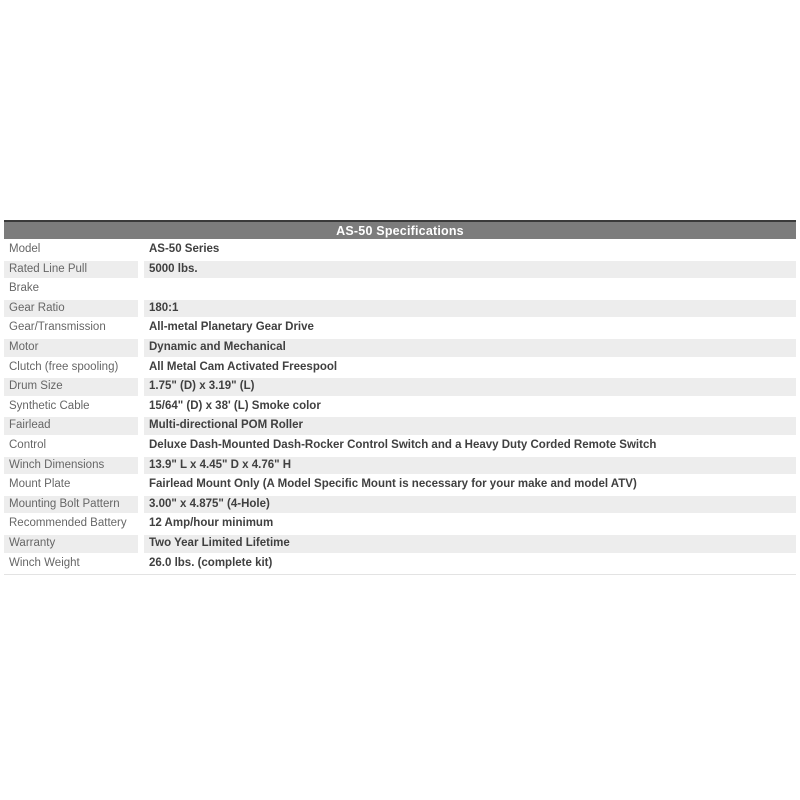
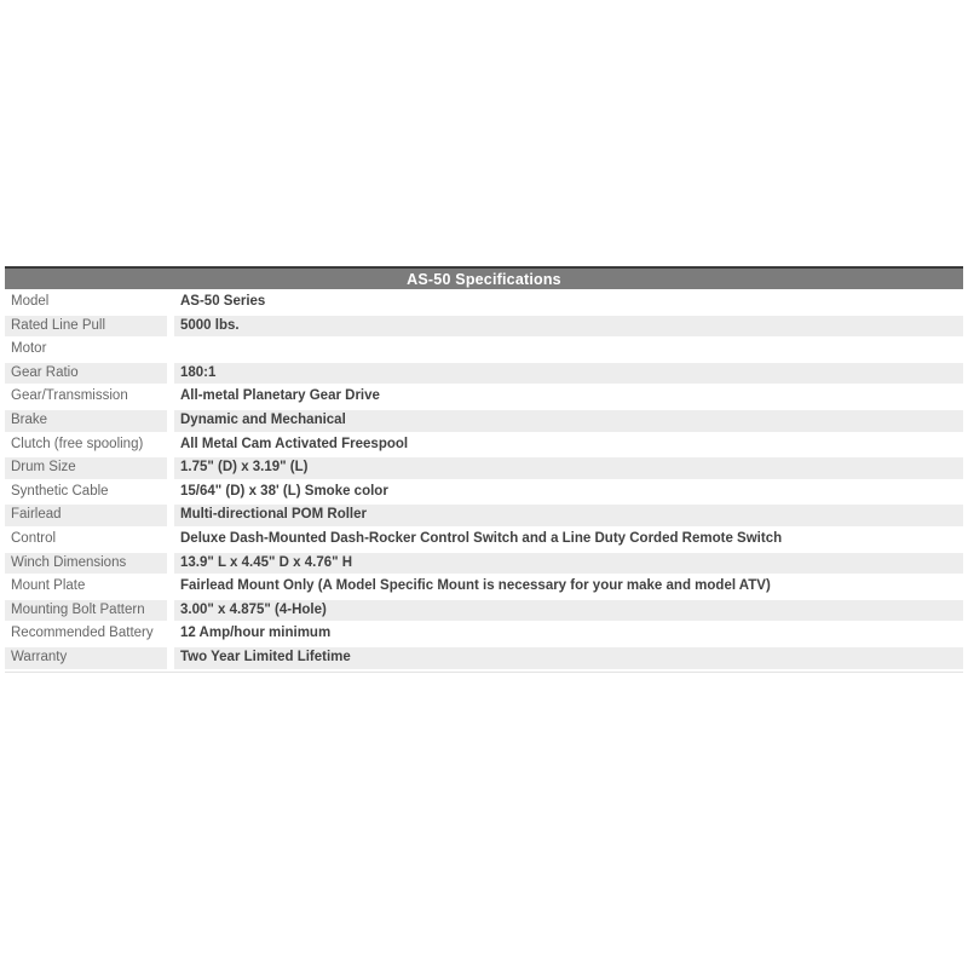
  AS-50 Specifications
  Model
  AS-50 Series
  Rated Line Pull
  5000 lbs.
- Brake
+ Motor
  Gear Ratio
  180:1
  Gear/Transmission
  All-metal Planetary Gear Drive
- Motor
+ Brake
  Dynamic and Mechanical
  Clutch (free spooling)
  All Metal Cam Activated Freespool
  Drum Size
  1.75" (D) x 3.19" (L)
  Synthetic Cable
  15/64" (D) x 38' (L) Smoke color
  Fairlead
  Multi-directional POM Roller
  Control
- Deluxe Dash-Mounted Dash-Rocker Control Switch and a Heavy Duty Corded Remote Switch
+ Deluxe Dash-Mounted Dash-Rocker Control Switch and a Line Duty Corded Remote Switch
  Winch Dimensions
  13.9" L x 4.45" D x 4.76" H
  Mount Plate
  Fairlead Mount Only (A Model Specific Mount is necessary for your make and model ATV)
  Mounting Bolt Pattern
  3.00" x 4.875" (4-Hole)
  Recommended Battery
  12 Amp/hour minimum
  Warranty
  Two Year Limited Lifetime
- Winch Weight
- 26.0 lbs. (complete kit)
